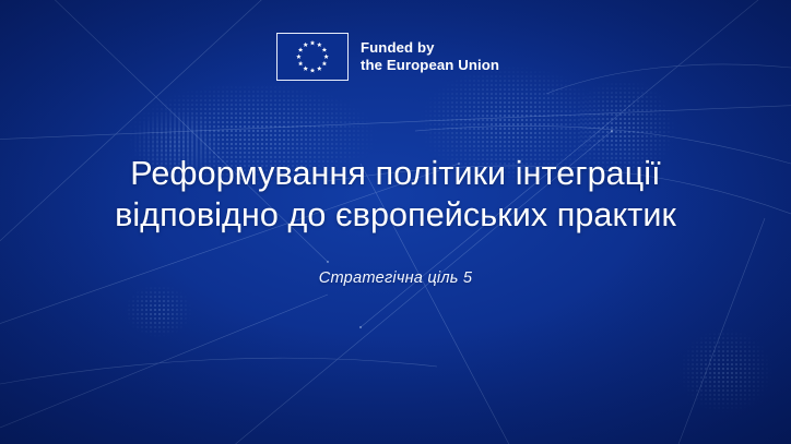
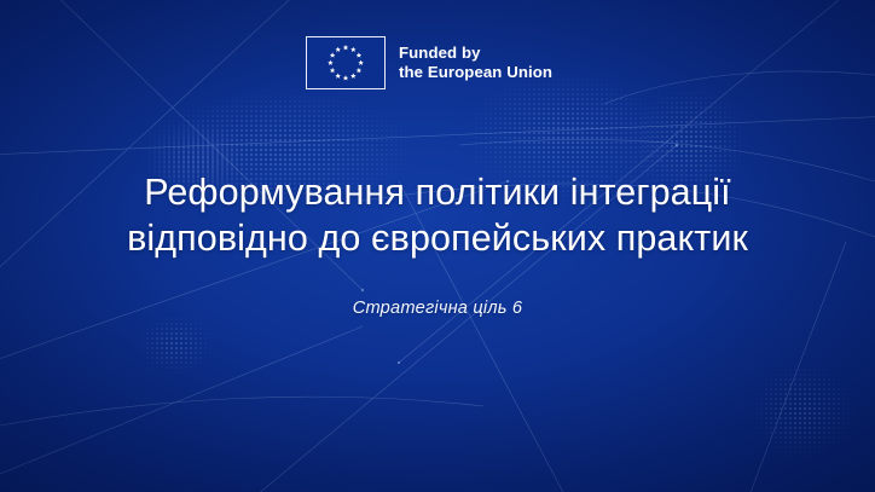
  Funded by
  the European Union
  Реформування політики інтеграції
  відповідно до європейських практик
- Стратегічна ціль 5
+ Стратегічна ціль 6
